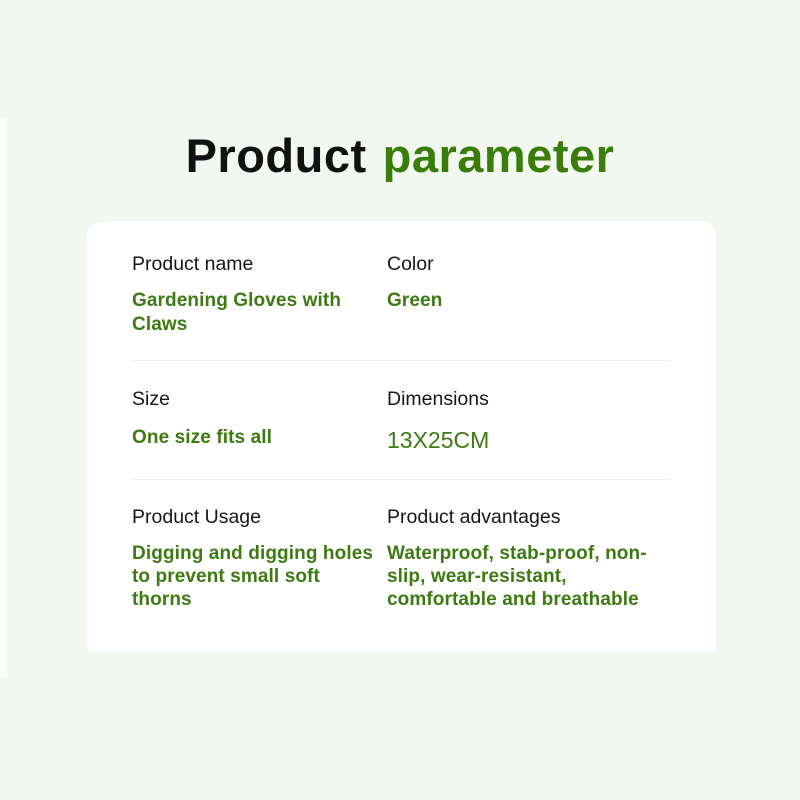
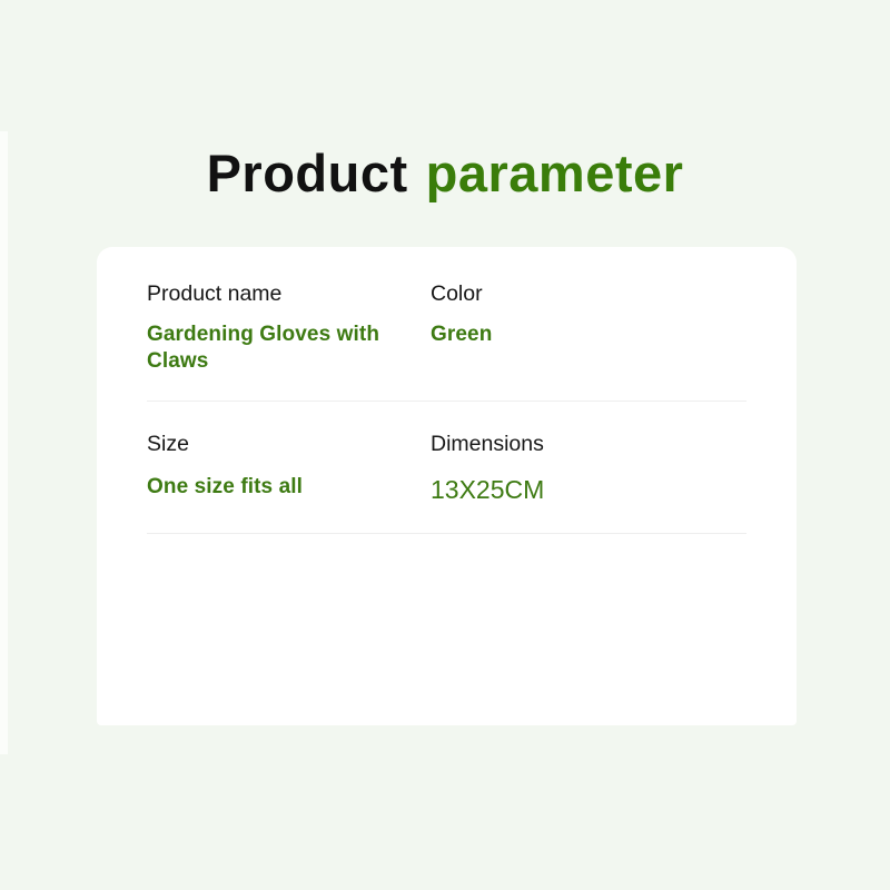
  Product parameter
  Product name
  Gardening Gloves with Claws
  Color
  Green
  Size
  One size fits all
  Dimensions
  13X25CM
- Product Usage
- Digging and digging holes to prevent small soft thorns
- Product advantages
- Waterproof, stab-proof, non-slip, wear-resistant, comfortable and breathable
